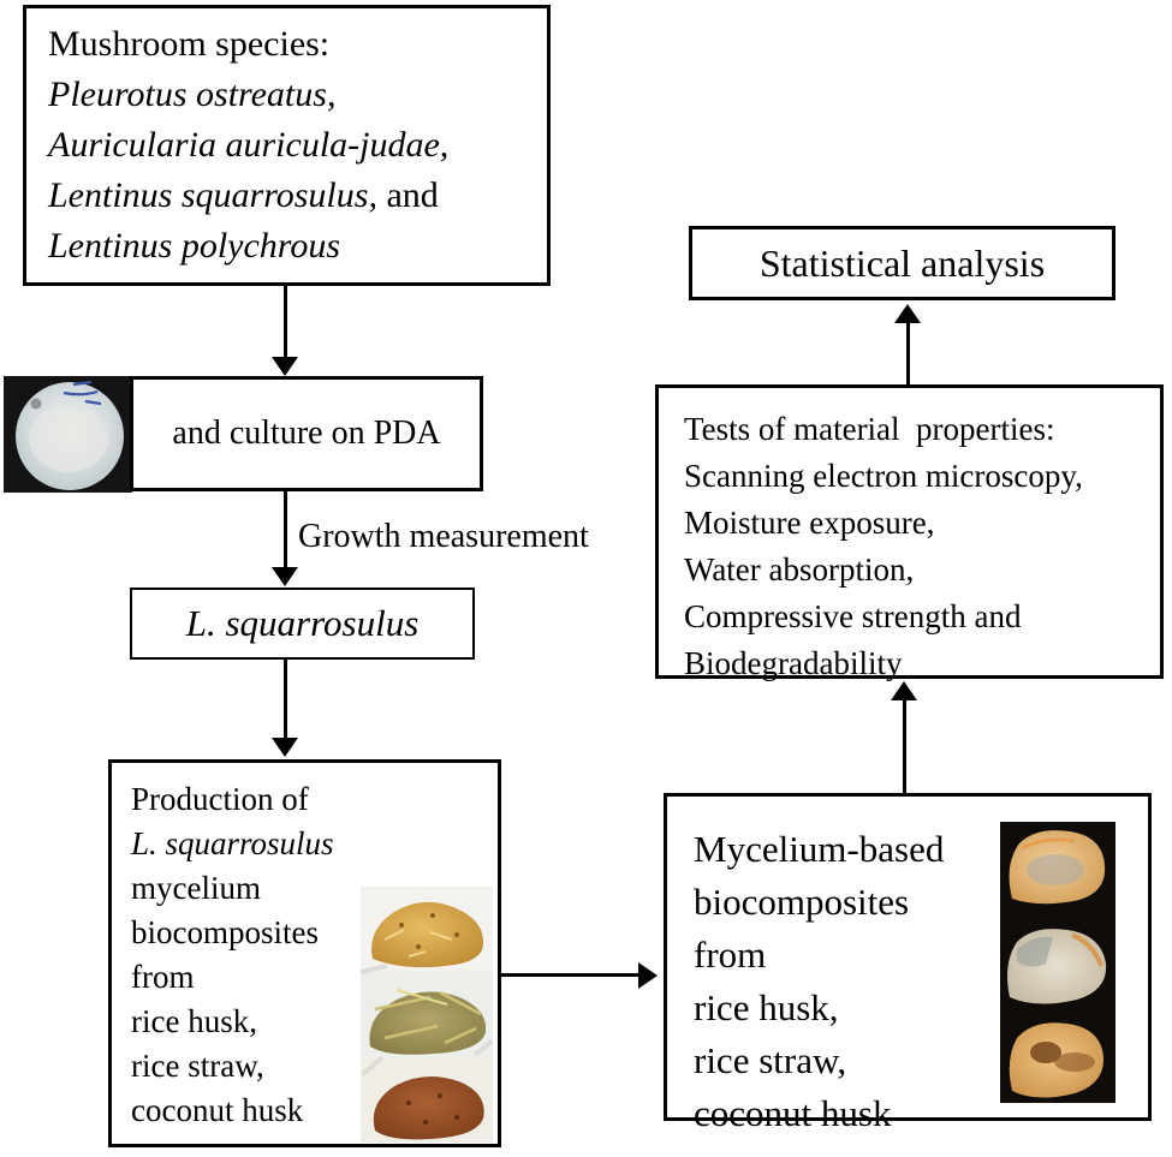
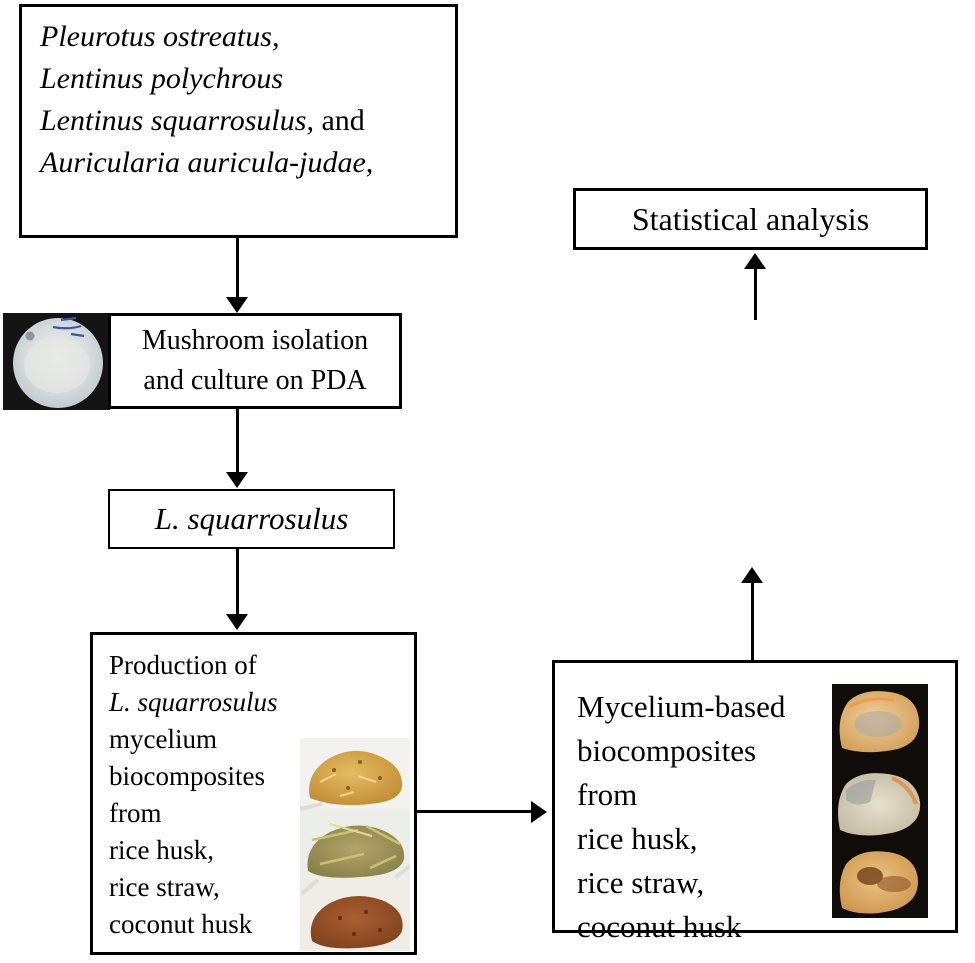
- Mushroom species:
  Pleurotus ostreatus,
- Auricularia auricula-judae,
+ Lentinus polychrous
  Lentinus squarrosulus, and
- Lentinus polychrous
+ Auricularia auricula-judae,
+ Mushroom isolation
  and culture on PDA
- Growth measurement
  L. squarrosulus
  Production of
  L. squarrosulus
  mycelium
  biocomposites
  from
  rice husk,
  rice straw,
  coconut husk
  Mycelium-based
  biocomposites
  from
  rice husk,
  rice straw,
  coconut husk
- Tests of material properties:
- Scanning electron microscopy,
- Moisture exposure,
- Water absorption,
- Compressive strength and
- Biodegradability
  Statistical analysis
